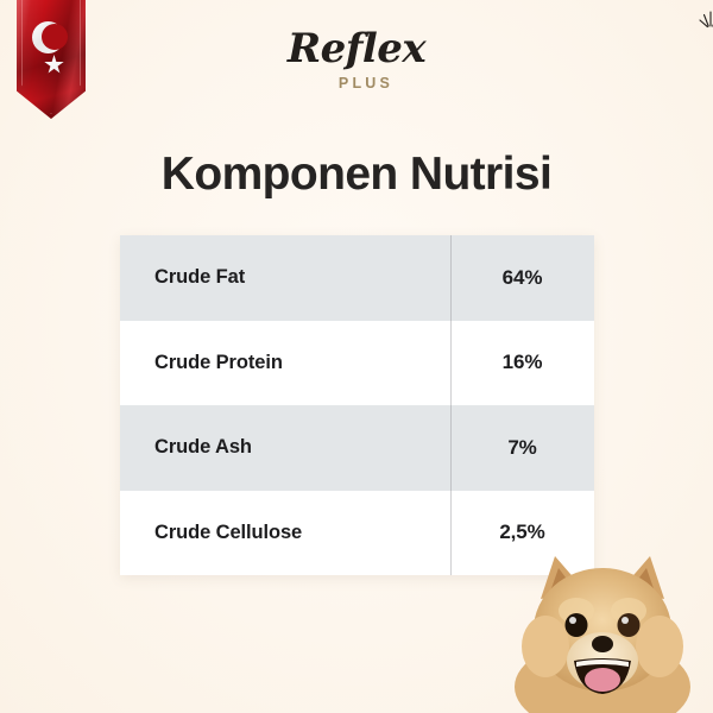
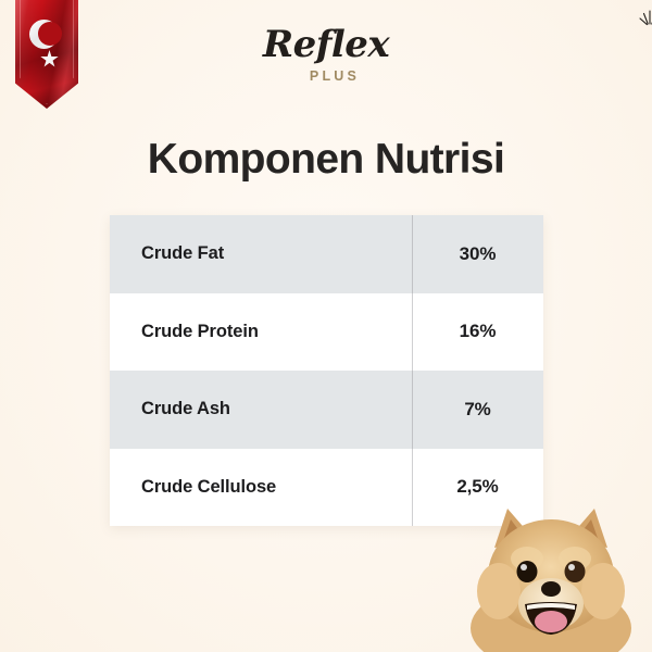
  Reflex
  PLUS
  Komponen Nutrisi
  Crude Fat
- 64%
+ 30%
  Crude Protein
  16%
  Crude Ash
  7%
  Crude Cellulose
  2,5%
